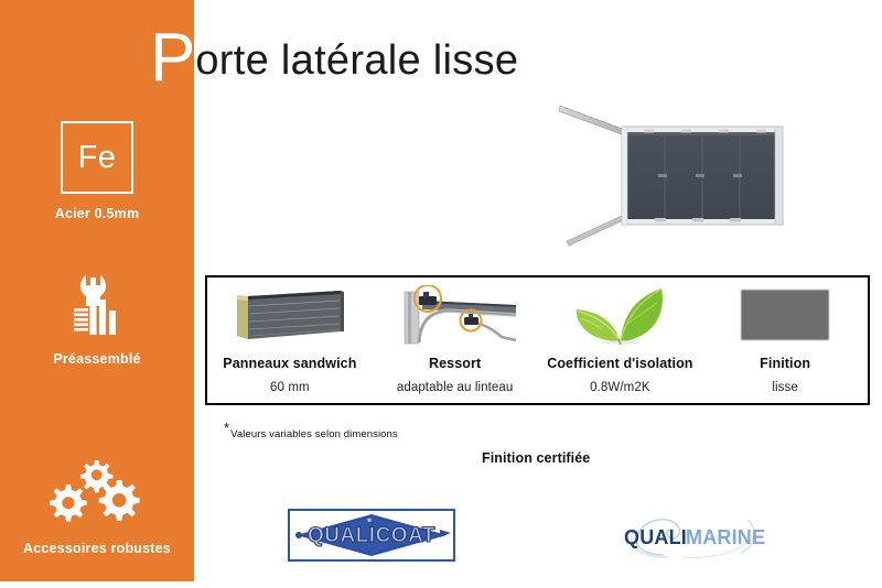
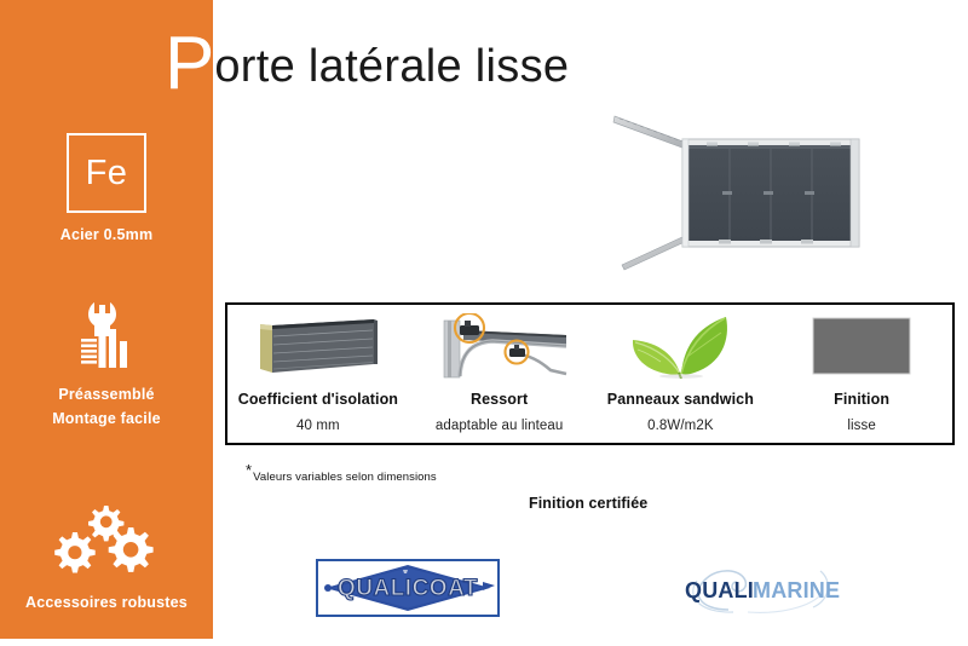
  Fe
  Acier 0.5mm
  Préassemblé
+ Montage facile
  Accessoires robustes
  Porte latérale lisse
- Panneaux sandwich
+ Coefficient d'isolation
- 60 mm
+ 40 mm
  Ressort
  adaptable au linteau
- Coefficient d'isolation
+ Panneaux sandwich
  0.8W/m2K
  Finition
  lisse
  *Valeurs variables selon dimensions
  Finition certifiée
  QUALICOAT
  QUALI
  MARINE
